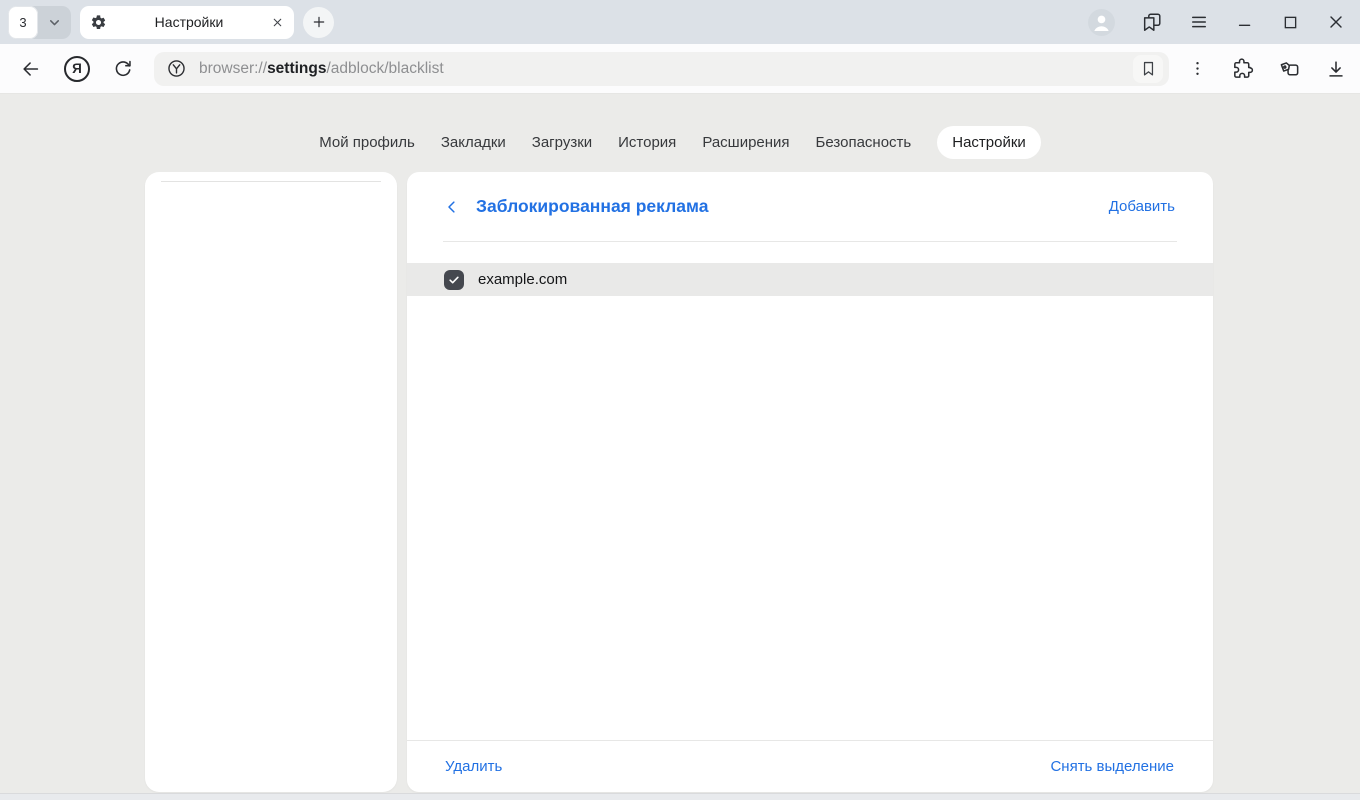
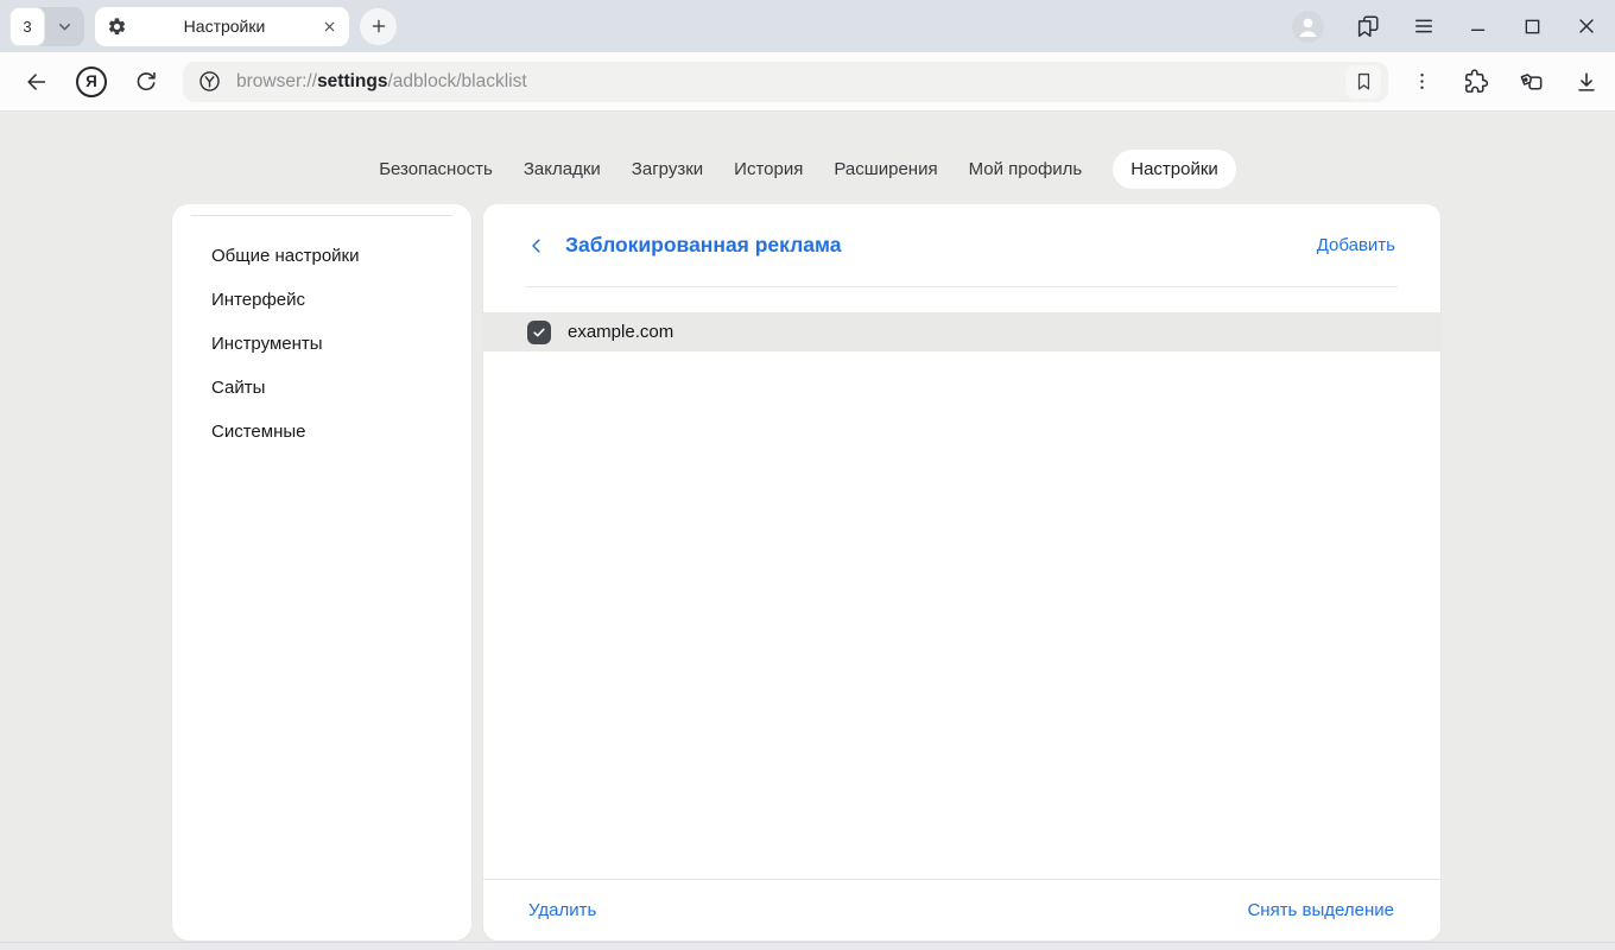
  3
  Настройки
  Я
  browser://settings/adblock/blacklist
- Мой профиль
+ Безопасность
  Закладки
  Загрузки
  История
  Расширения
- Безопасность
+ Мой профиль
  Настройки
+ Общие настройки
+ Интерфейс
+ Инструменты
+ Сайты
+ Системные
  Заблокированная реклама
  Добавить
  example.com
  Удалить
  Снять выделение
